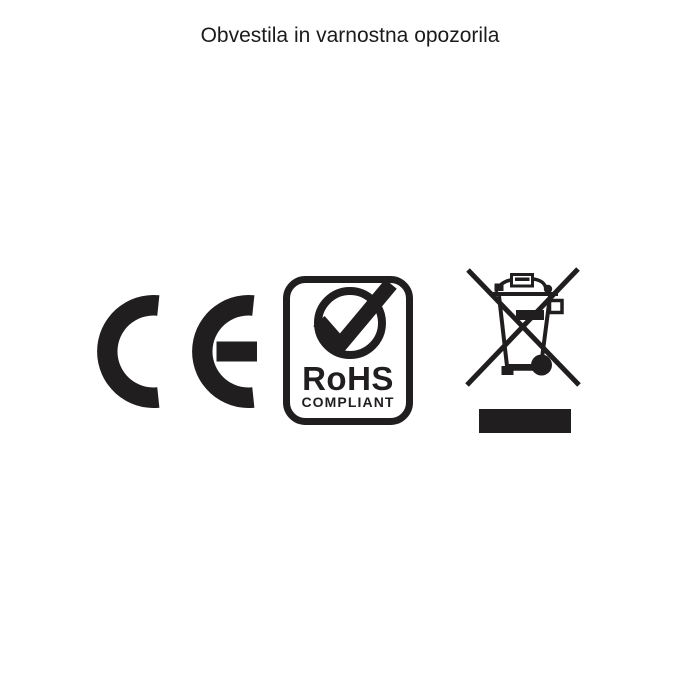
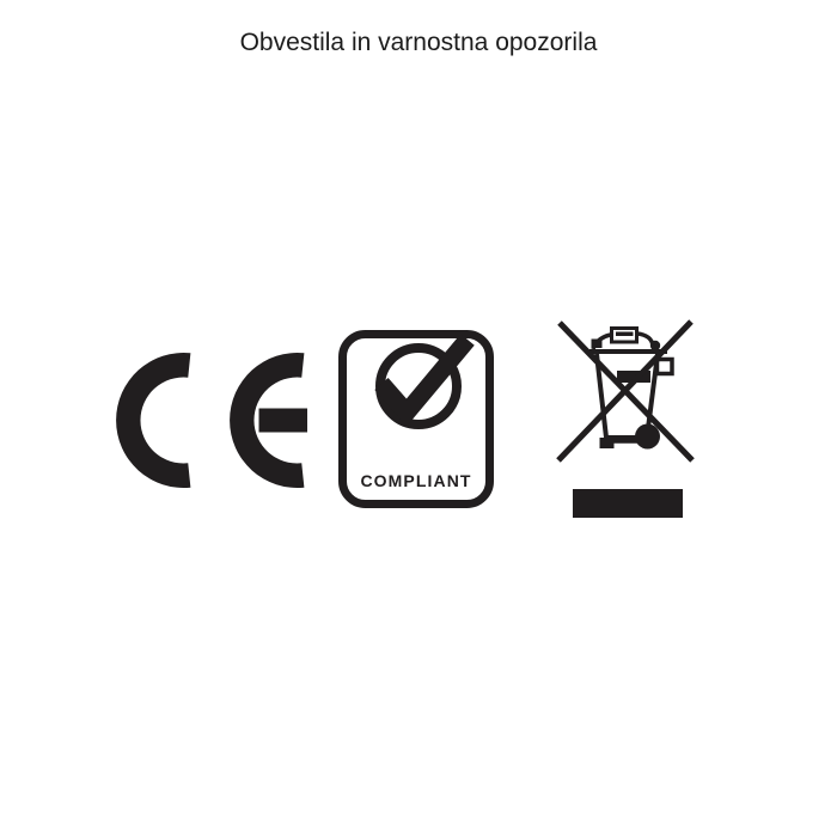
  Obvestila in varnostna opozorila
- RoHS
  COMPLIANT
